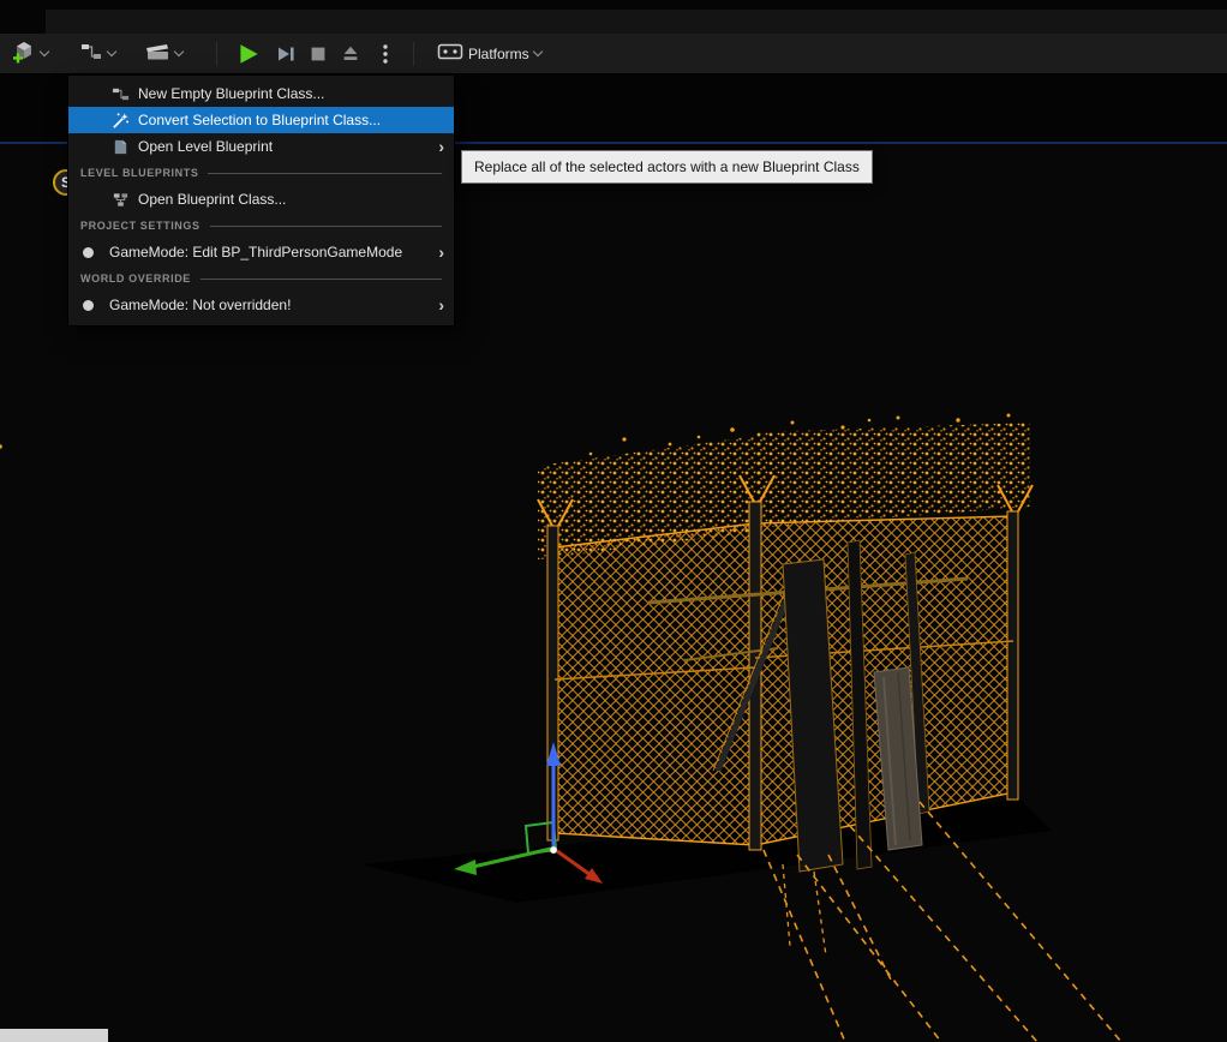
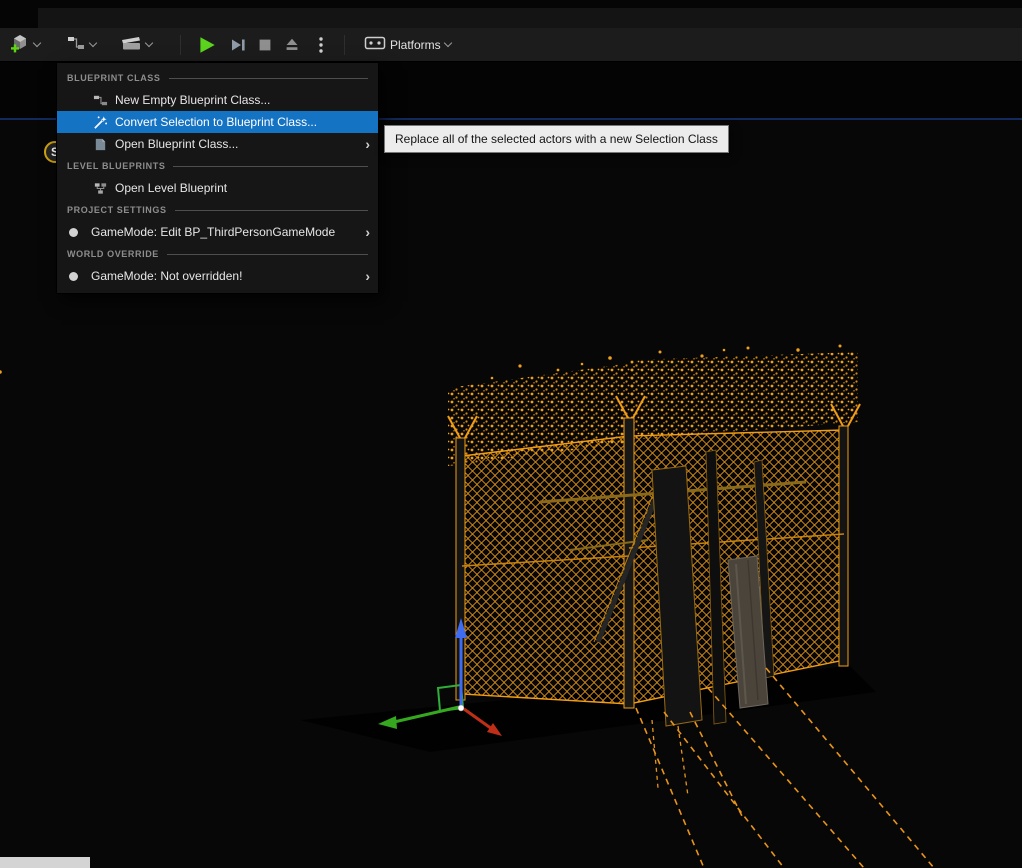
  Platforms
  S
+ BLUEPRINT CLASS
  New Empty Blueprint Class...
  Convert Selection to Blueprint Class...
- Open Level Blueprint
+ Open Blueprint Class...
  ›
  LEVEL BLUEPRINTS
- Open Blueprint Class...
+ Open Level Blueprint
  PROJECT SETTINGS
  GameMode: Edit BP_ThirdPersonGameMode
  ›
  WORLD OVERRIDE
  GameMode: Not overridden!
  ›
- Replace all of the selected actors with a new Blueprint Class
+ Replace all of the selected actors with a new Selection Class
